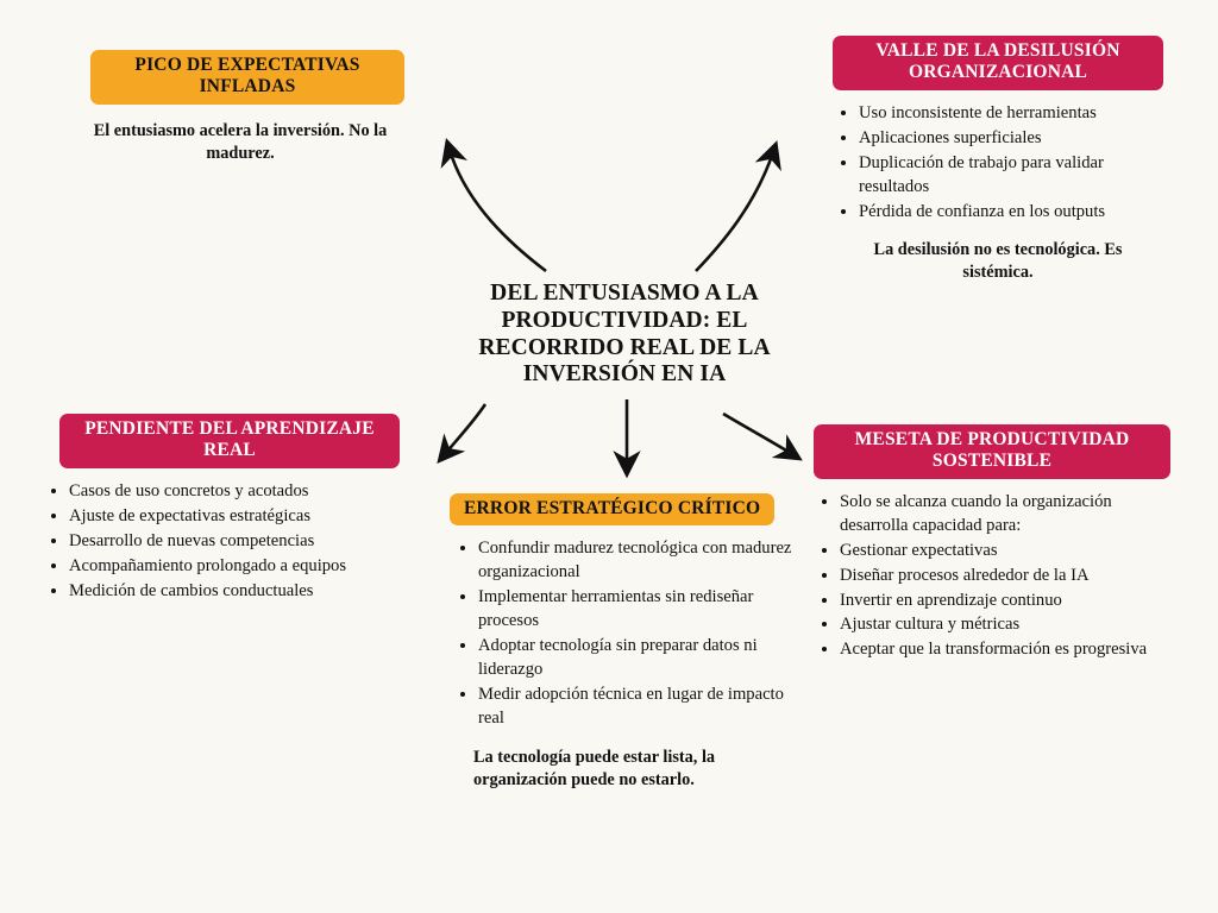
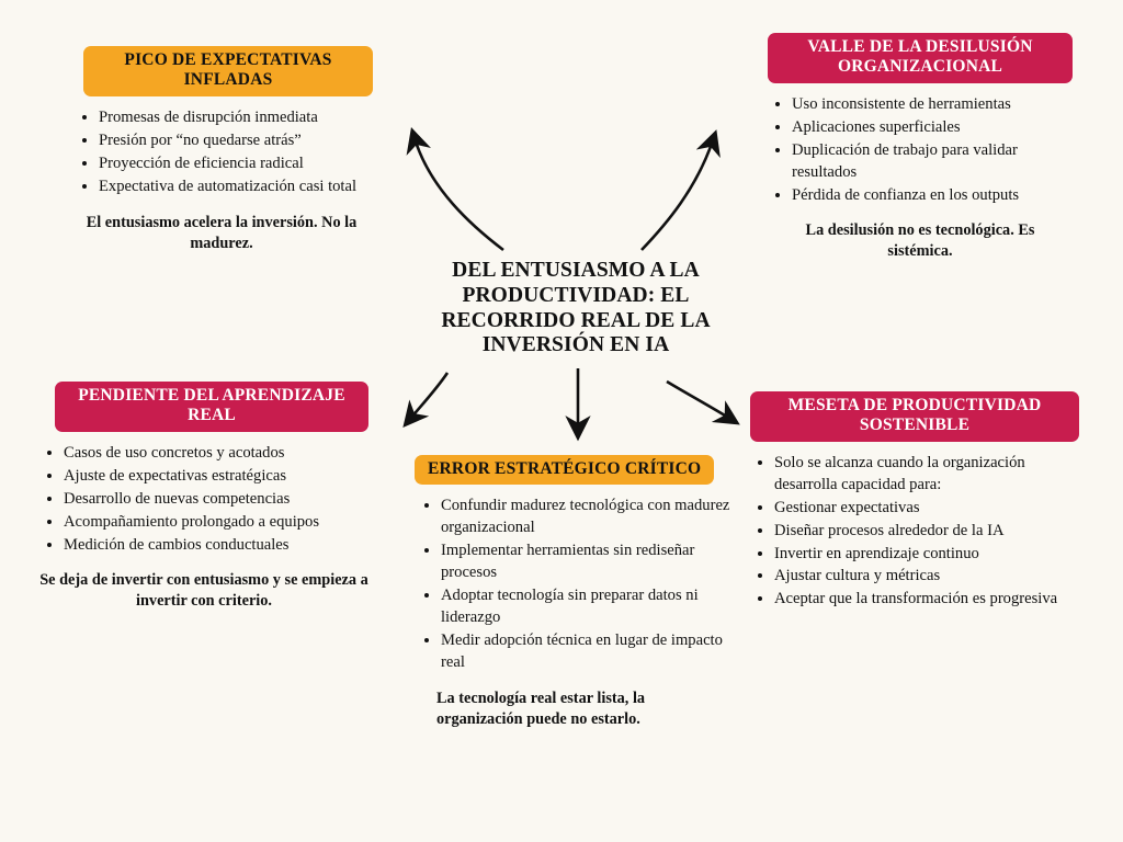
  DEL ENTUSIASMO A LA PRODUCTIVIDAD: EL RECORRIDO REAL DE LA INVERSIÓN EN IA
  PICO DE EXPECTATIVAS INFLADAS
+ Promesas de disrupción inmediata
+ Presión por “no quedarse atrás”
+ Proyección de eficiencia radical
+ Expectativa de automatización casi total
  El entusiasmo acelera la inversión. No la madurez.
  VALLE DE LA DESILUSIÓN ORGANIZACIONAL
  Uso inconsistente de herramientas
  Aplicaciones superficiales
  Duplicación de trabajo para validar resultados
  Pérdida de confianza en los outputs
  La desilusión no es tecnológica. Es sistémica.
  PENDIENTE DEL APRENDIZAJE REAL
  Casos de uso concretos y acotados
  Ajuste de expectativas estratégicas
  Desarrollo de nuevas competencias
  Acompañamiento prolongado a equipos
  Medición de cambios conductuales
+ Se deja de invertir con entusiasmo y se empieza a invertir con criterio.
  ERROR ESTRATÉGICO CRÍTICO
  Confundir madurez tecnológica con madurez organizacional
  Implementar herramientas sin rediseñar procesos
  Adoptar tecnología sin preparar datos ni liderazgo
  Medir adopción técnica en lugar de impacto real
- La tecnología puede estar lista, la organización puede no estarlo.
+ La tecnología real estar lista, la organización puede no estarlo.
  MESETA DE PRODUCTIVIDAD SOSTENIBLE
  Solo se alcanza cuando la organización desarrolla capacidad para:
  Gestionar expectativas
  Diseñar procesos alrededor de la IA
  Invertir en aprendizaje continuo
  Ajustar cultura y métricas
  Aceptar que la transformación es progresiva
